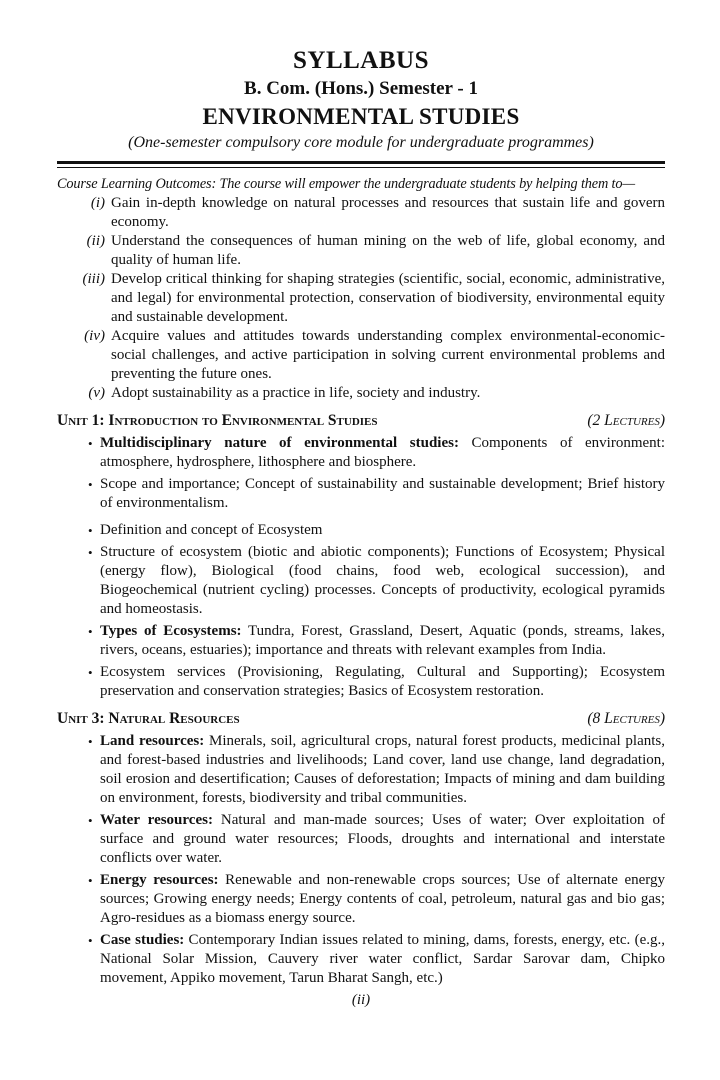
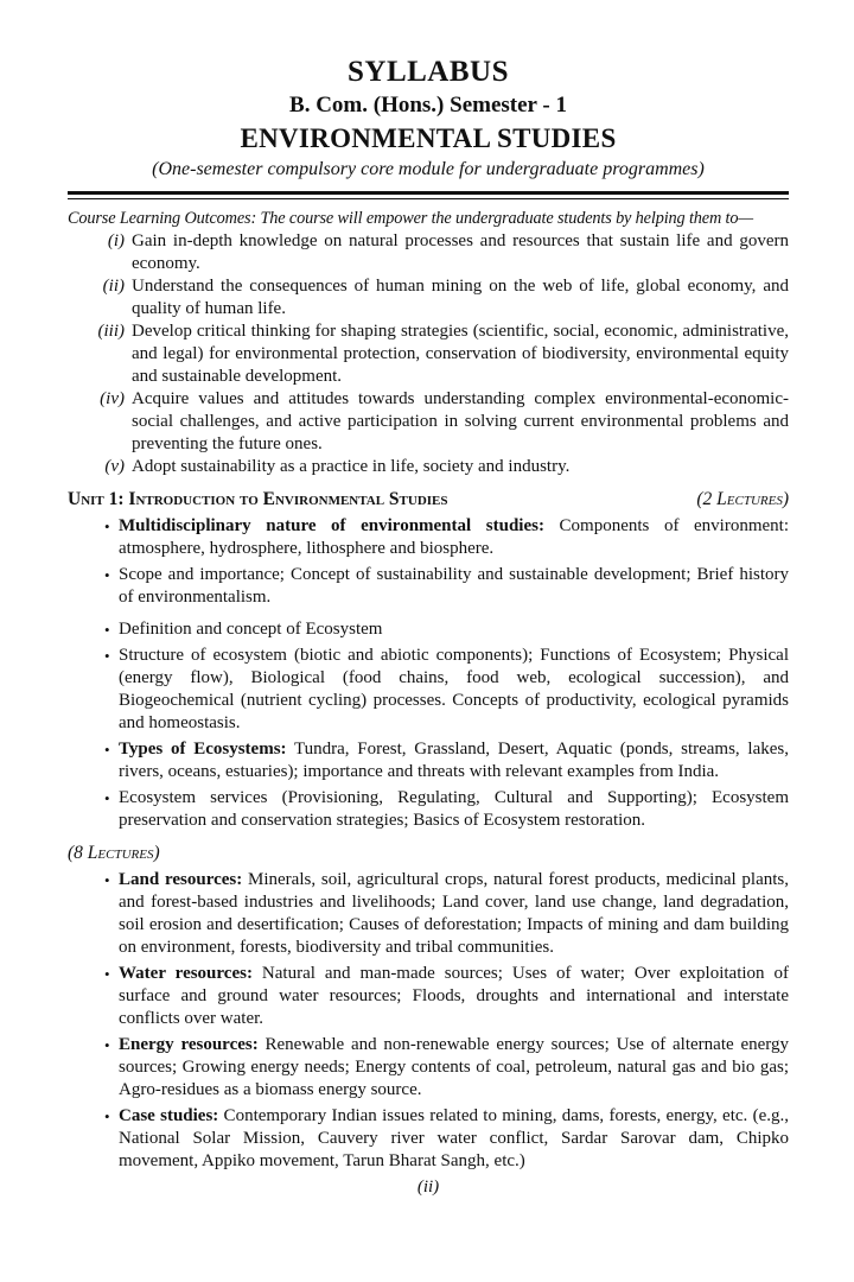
  SYLLABUS
  B. Com. (Hons.) Semester - 1
  ENVIRONMENTAL STUDIES
  (One-semester compulsory core module for undergraduate programmes)
  Course Learning Outcomes: The course will empower the undergraduate students by helping them to—
  (i)
  Gain in-depth knowledge on natural processes and resources that sustain life and govern economy.
  (ii)
  Understand the consequences of human mining on the web of life, global economy, and quality of human life.
  (iii)
  Develop critical thinking for shaping strategies (scientific, social, economic, administrative, and legal) for environmental protection, conservation of biodiversity, environmental equity and sustainable development.
  (iv)
  Acquire values and attitudes towards understanding complex environmental-economic-social challenges, and active participation in solving current environmental problems and preventing the future ones.
  (v)
  Adopt sustainability as a practice in life, society and industry.
  Unit 1: Introduction to Environmental Studies
  (2 Lectures)
  •
  Multidisciplinary nature of environmental studies: Components of environment: atmosphere, hydrosphere, lithosphere and biosphere.
  •
  Scope and importance; Concept of sustainability and sustainable development; Brief history of environmentalism.
  •
  Definition and concept of Ecosystem
  •
  Structure of ecosystem (biotic and abiotic components); Functions of Ecosystem; Physical (energy flow), Biological (food chains, food web, ecological succession), and Biogeochemical (nutrient cycling) processes. Concepts of productivity, ecological pyramids and homeostasis.
  •
  Types of Ecosystems: Tundra, Forest, Grassland, Desert, Aquatic (ponds, streams, lakes, rivers, oceans, estuaries); importance and threats with relevant examples from India.
  •
  Ecosystem services (Provisioning, Regulating, Cultural and Supporting); Ecosystem preservation and conservation strategies; Basics of Ecosystem restoration.
- Unit 3: Natural Resources
  (8 Lectures)
  •
  Land resources: Minerals, soil, agricultural crops, natural forest products, medicinal plants, and forest-based industries and livelihoods; Land cover, land use change, land degradation, soil erosion and desertification; Causes of deforestation; Impacts of mining and dam building on environment, forests, biodiversity and tribal communities.
  •
  Water resources: Natural and man-made sources; Uses of water; Over exploitation of surface and ground water resources; Floods, droughts and international and interstate conflicts over water.
  •
- Energy resources: Renewable and non-renewable crops sources; Use of alternate energy sources; Growing energy needs; Energy contents of coal, petroleum, natural gas and bio gas; Agro-residues as a biomass energy source.
+ Energy resources: Renewable and non-renewable energy sources; Use of alternate energy sources; Growing energy needs; Energy contents of coal, petroleum, natural gas and bio gas; Agro-residues as a biomass energy source.
  •
  Case studies: Contemporary Indian issues related to mining, dams, forests, energy, etc. (e.g., National Solar Mission, Cauvery river water conflict, Sardar Sarovar dam, Chipko movement, Appiko movement, Tarun Bharat Sangh, etc.)
  (ii)
